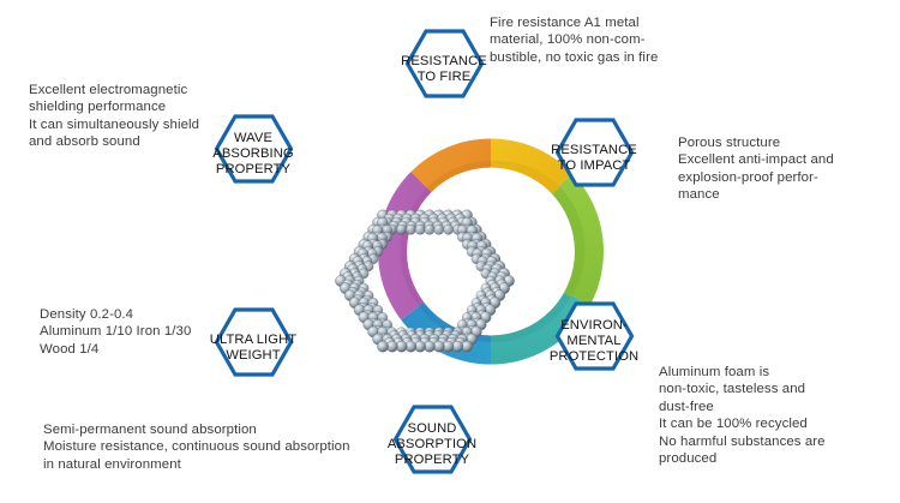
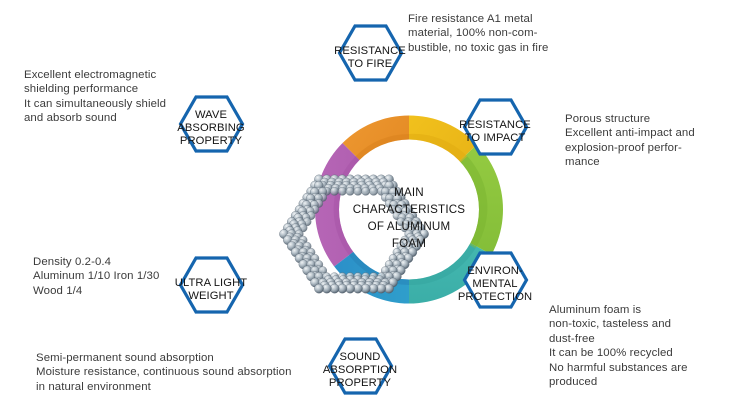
  RESISTANCE
  TO FIRE
  RESISTANCE
  TO IMPACT
  ENVIRON-
  MENTAL
  PROTECTION
  SOUND
  ABSORPTION
  PROPERTY
  ULTRA LIGHT
  WEIGHT
  WAVE
  ABSORBING
  PROPERTY
+ MAIN
+ CHARACTERISTICS
+ OF ALUMINUM
+ FOAM
  Fire resistance A1 metal
  material, 100% non-com-
  bustible, no toxic gas in fire
  Porous structure
  Excellent anti-impact and
  explosion-proof perfor-
  mance
  Aluminum foam is
  non-toxic, tasteless and
  dust-free
  It can be 100% recycled
  No harmful substances are
  produced
  Semi-permanent sound absorption
  Moisture resistance, continuous sound absorption
  in natural environment
  Density 0.2-0.4
  Aluminum 1/10 Iron 1/30
  Wood 1/4
  Excellent electromagnetic
  shielding performance
  It can simultaneously shield
  and absorb sound
